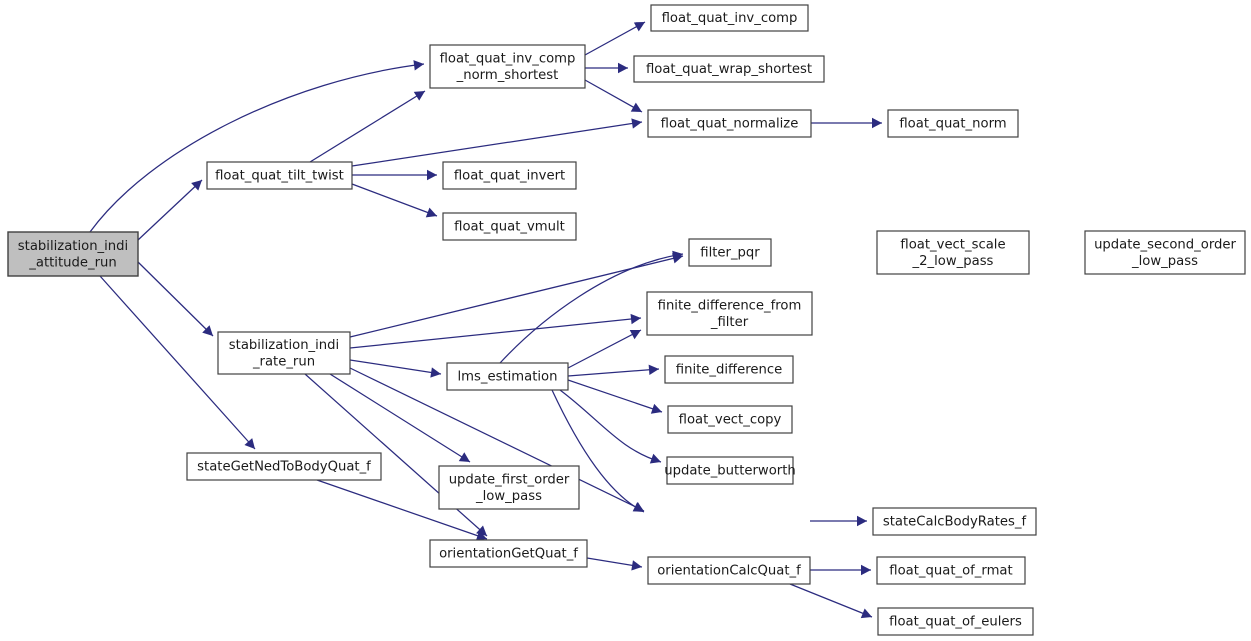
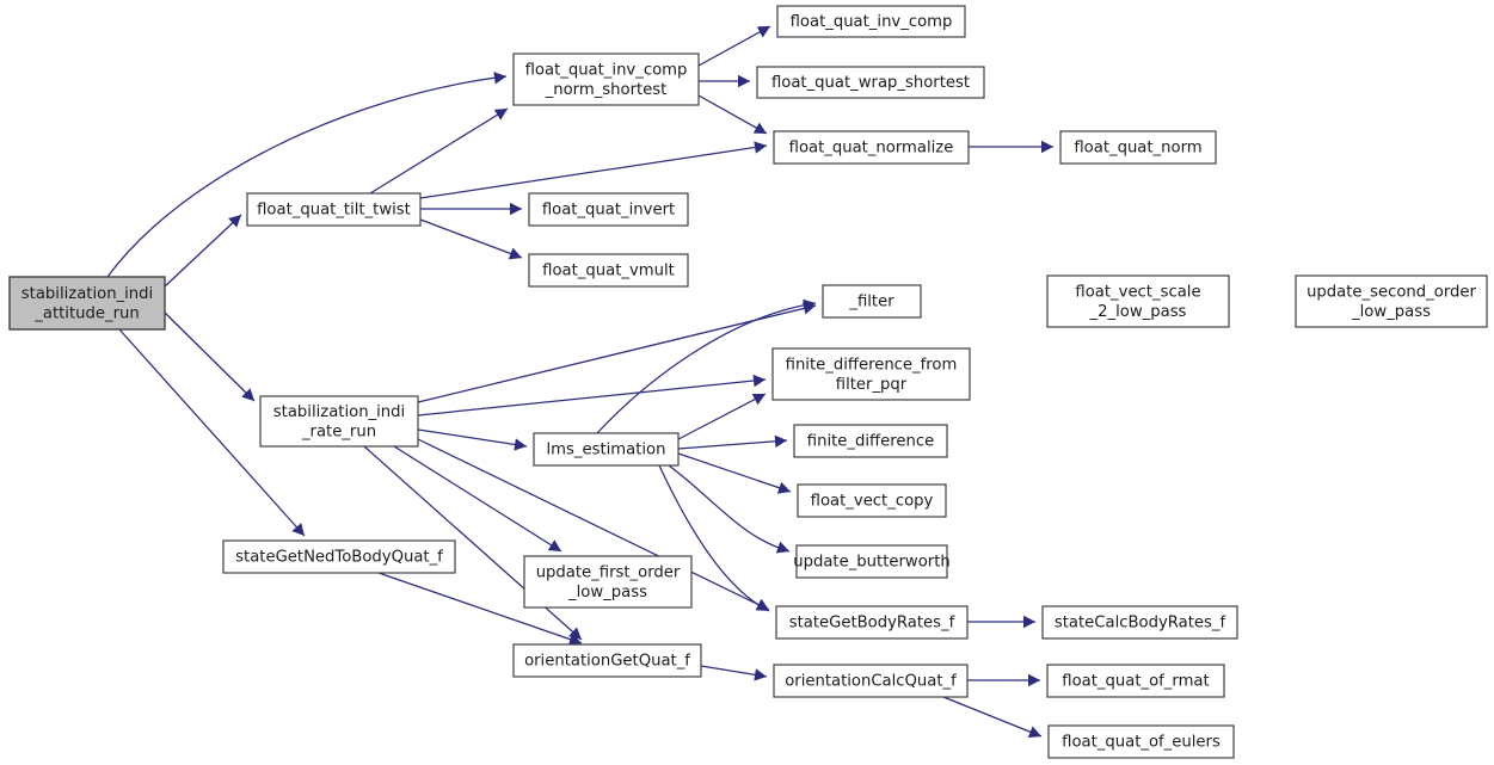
  stabilization_indi
  _attitude_run
  float_quat_inv_comp
  _norm_shortest
  float_quat_inv_comp
  float_quat_wrap_shortest
  float_quat_normalize
  float_quat_norm
  float_quat_tilt_twist
  float_quat_invert
  float_quat_vmult
- filter_pqr
+ _filter
  float_vect_scale
  _2_low_pass
  update_second_order
  _low_pass
  stabilization_indi
  _rate_run
  finite_difference_from
- _filter
+ filter_pqr
  finite_difference
  lms_estimation
  float_vect_copy
  update_butterworth
  stateGetNedToBodyQuat_f
  update_first_order
  _low_pass
+ stateGetBodyRates_f
  stateCalcBodyRates_f
  orientationGetQuat_f
  orientationCalcQuat_f
  float_quat_of_rmat
  float_quat_of_eulers
